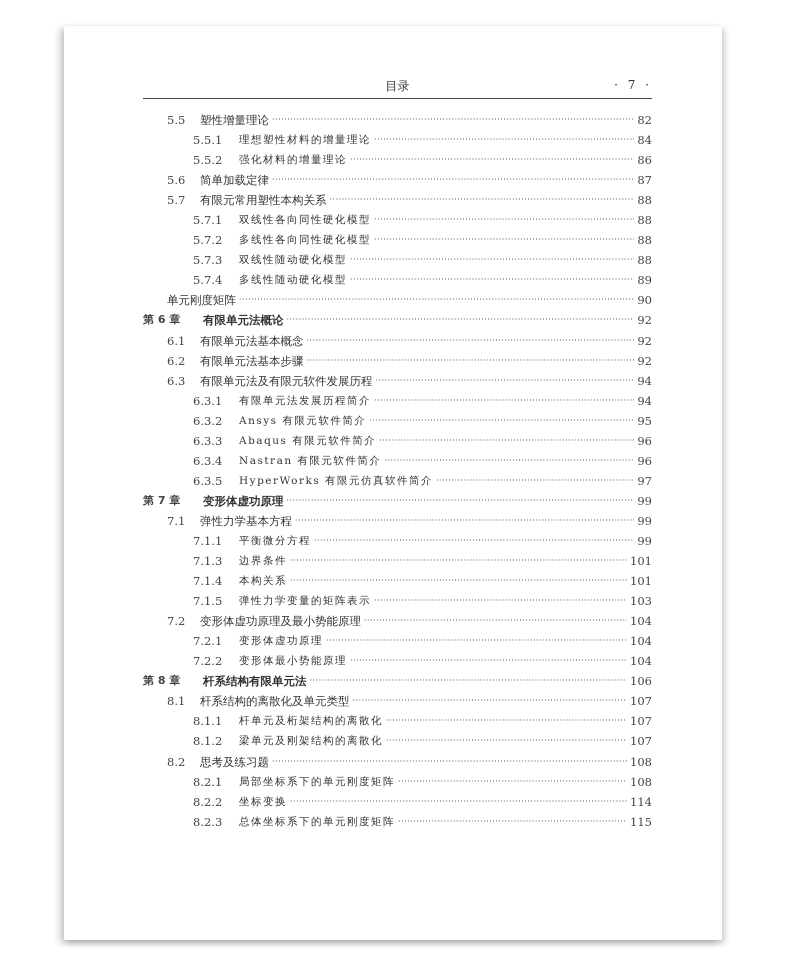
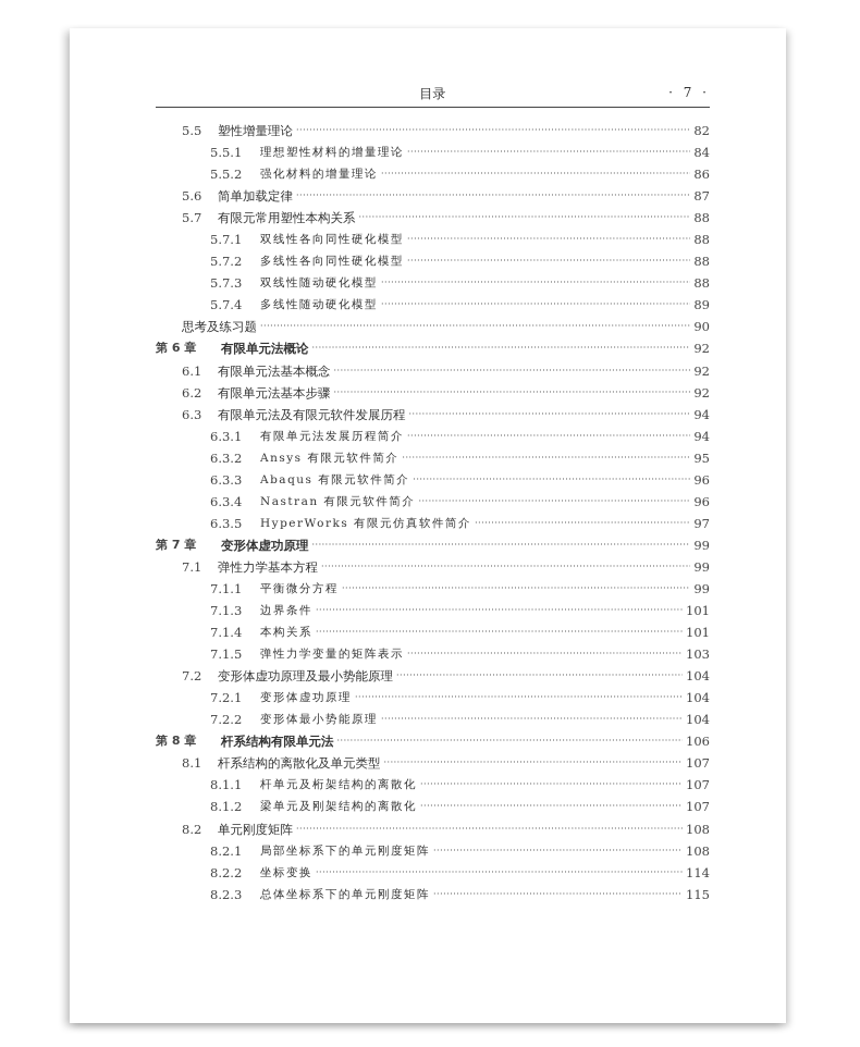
  目录
  · 7 ·
  5.5
  塑性增量理论
  82
  5.5.1
  理想塑性材料的增量理论
  84
  5.5.2
  强化材料的增量理论
  86
  5.6
  简单加载定律
  87
  5.7
  有限元常用塑性本构关系
  88
  5.7.1
  双线性各向同性硬化模型
  88
  5.7.2
  多线性各向同性硬化模型
  88
  5.7.3
  双线性随动硬化模型
  88
  5.7.4
  多线性随动硬化模型
  89
- 单元刚度矩阵
+ 思考及练习题
  90
  第 6 章
  有限单元法概论
  92
  6.1
  有限单元法基本概念
  92
  6.2
  有限单元法基本步骤
  92
  6.3
  有限单元法及有限元软件发展历程
  94
  6.3.1
  有限单元法发展历程简介
  94
  6.3.2
  Ansys 有限元软件简介
  95
  6.3.3
  Abaqus 有限元软件简介
  96
  6.3.4
  Nastran 有限元软件简介
  96
  6.3.5
  HyperWorks 有限元仿真软件简介
  97
  第 7 章
  变形体虚功原理
  99
  7.1
  弹性力学基本方程
  99
  7.1.1
  平衡微分方程
  99
  7.1.3
  边界条件
  101
  7.1.4
  本构关系
  101
  7.1.5
  弹性力学变量的矩阵表示
  103
  7.2
  变形体虚功原理及最小势能原理
  104
  7.2.1
  变形体虚功原理
  104
  7.2.2
  变形体最小势能原理
  104
  第 8 章
  杆系结构有限单元法
  106
  8.1
  杆系结构的离散化及单元类型
  107
  8.1.1
  杆单元及桁架结构的离散化
  107
  8.1.2
  梁单元及刚架结构的离散化
  107
  8.2
- 思考及练习题
+ 单元刚度矩阵
  108
  8.2.1
  局部坐标系下的单元刚度矩阵
  108
  8.2.2
  坐标变换
  114
  8.2.3
  总体坐标系下的单元刚度矩阵
  115
